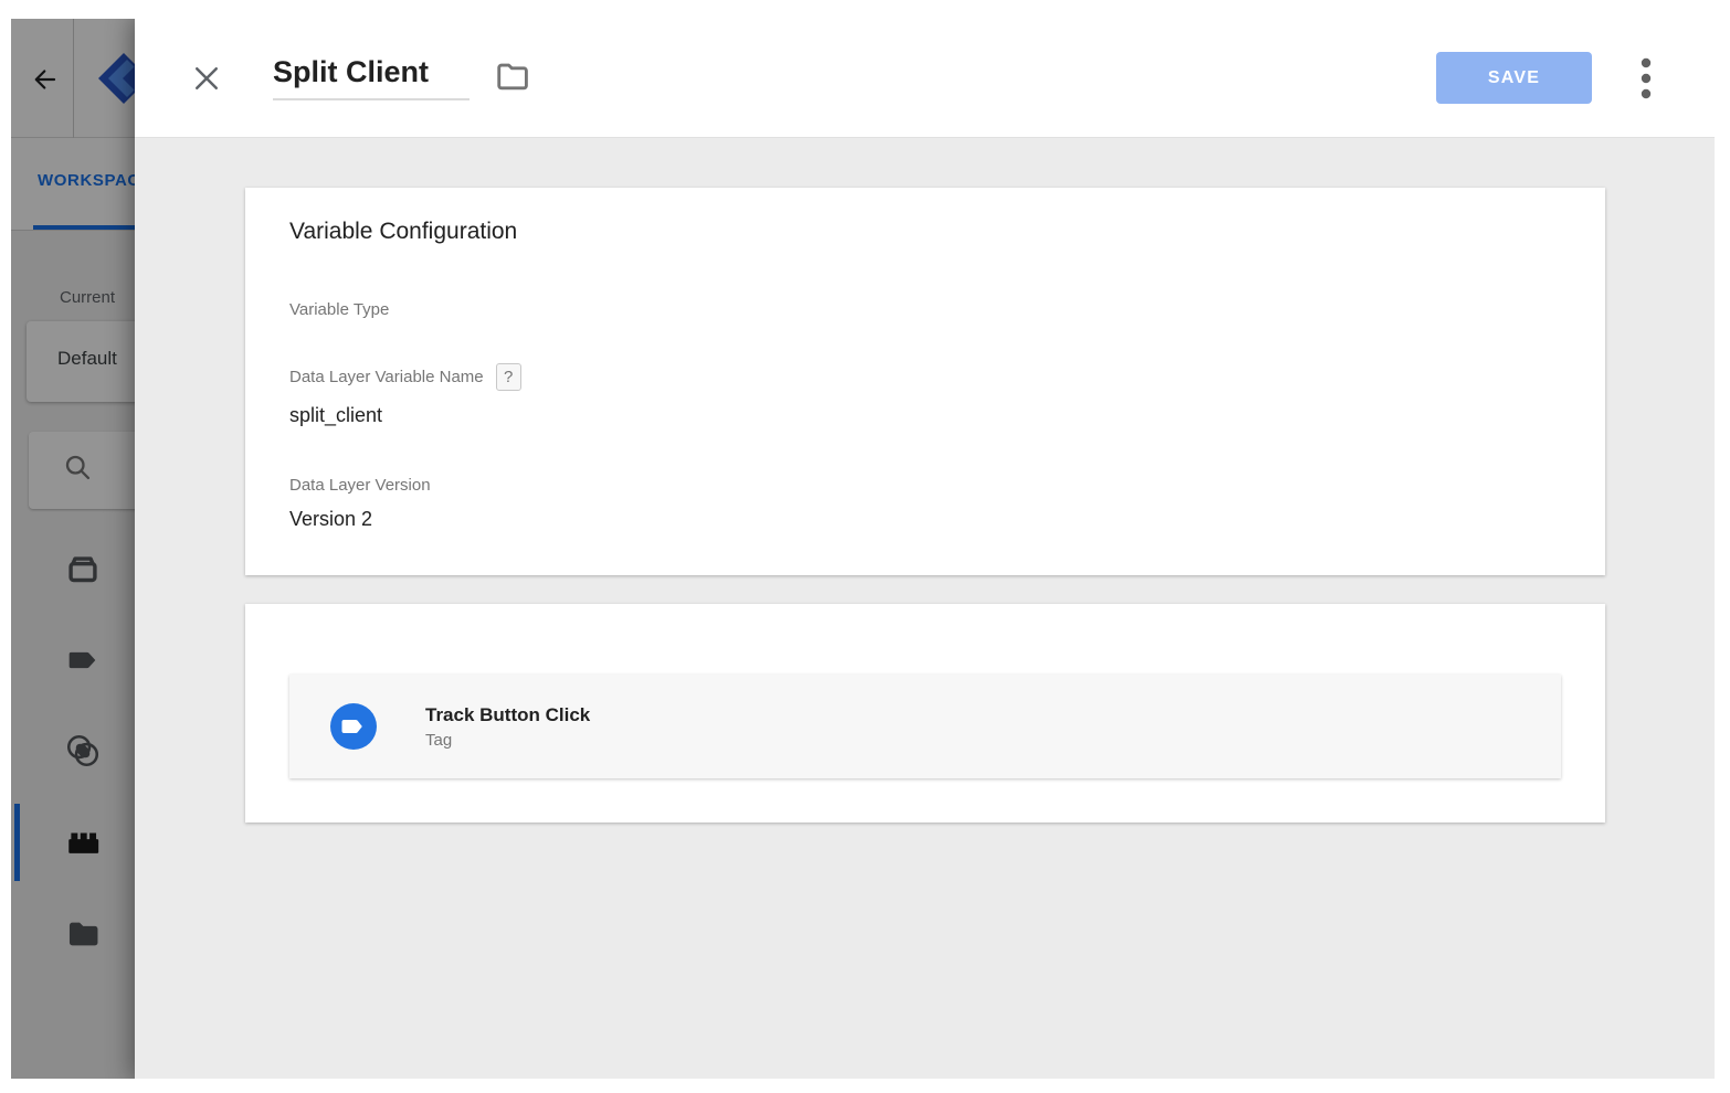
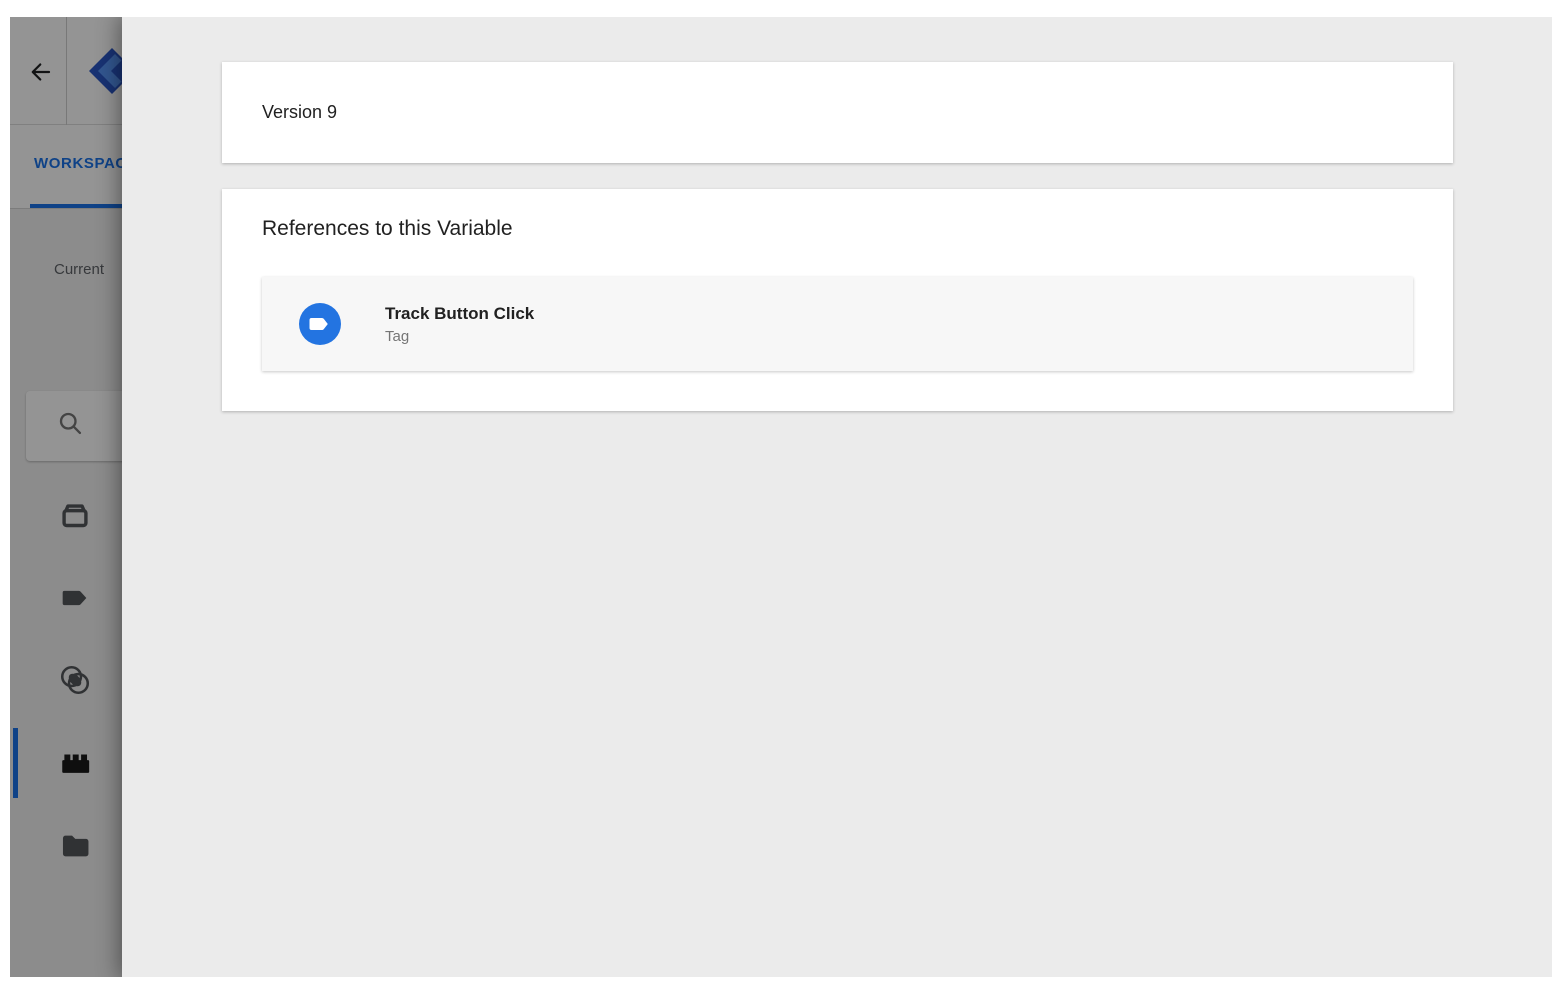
  WORKSPA
  Current
- Default
- Split Client
- SAVE
- Variable Configuration
- Variable Type
- Data Layer Variable Name
- ?
- split_client
- Data Layer Version
- Version 2
+ Version 9
+ References to this Variable
  Track Button Click
  Tag
